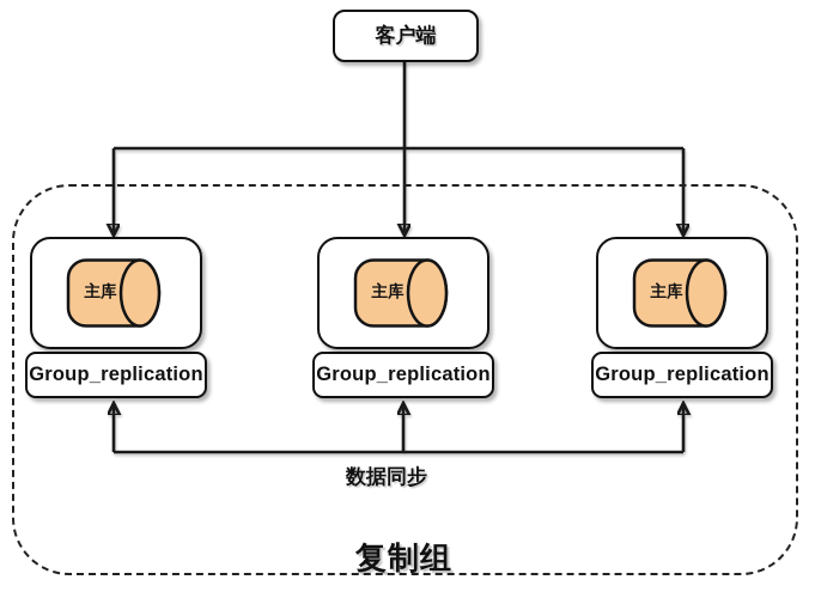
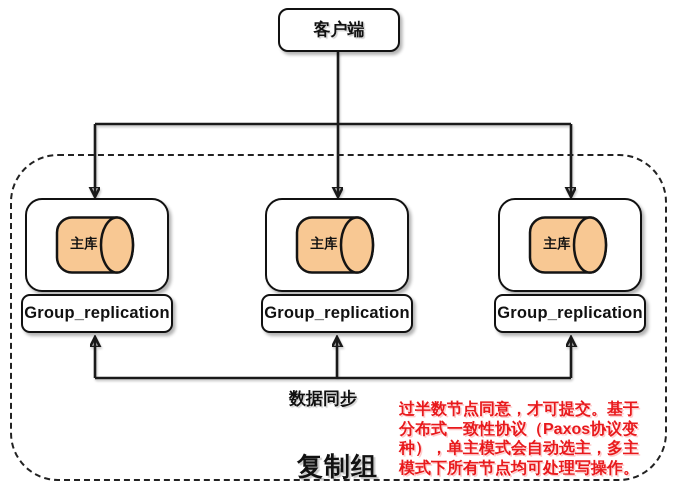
  客户端
  主库
  Group_replication
  主库
  Group_replication
  主库
  Group_replication
  数据同步
  复制组
+ 过半数节点同意，才可提交。基于
+ 分布式一致性协议（Paxos协议变
+ 种），单主模式会自动选主，多主
+ 模式下所有节点均可处理写操作。
